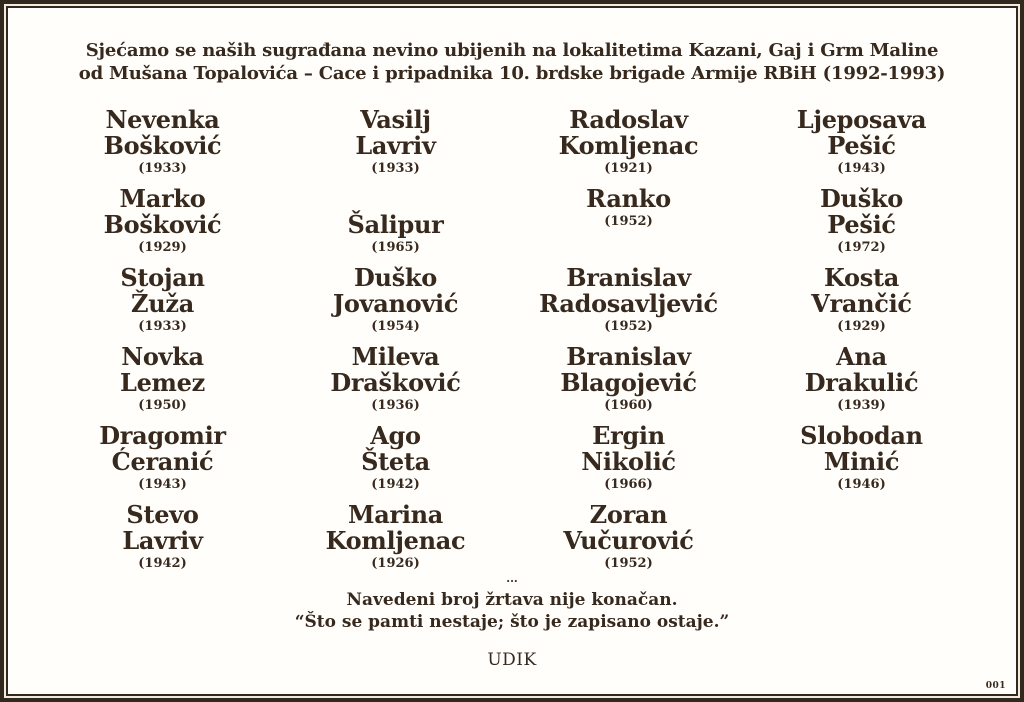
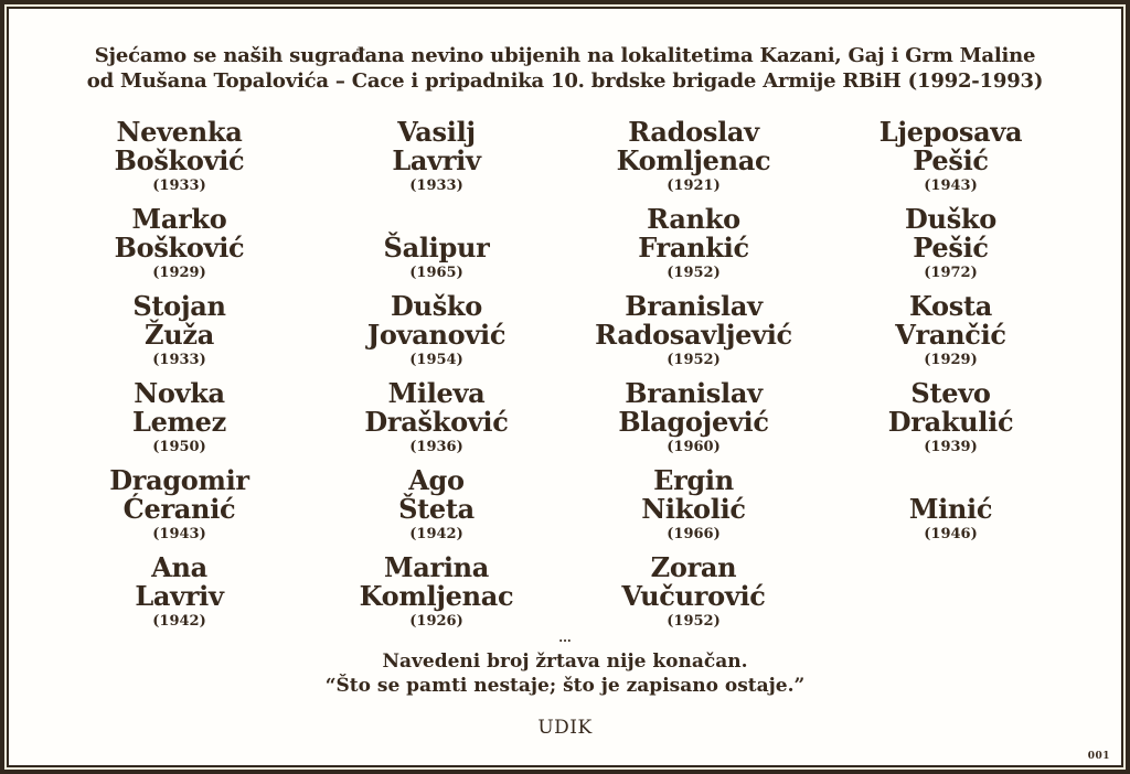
  Sjećamo se naših sugrađana nevino ubijenih na lokalitetima Kazani, Gaj i Grm Maline
  od Mušana Topalovića – Cace i pripadnika 10. brdske brigade Armije RBiH (1992-1993)
  Nevenka
  Bošković
  (1933)
  Vasilj
  Lavriv
  (1933)
  Radoslav
  Komljenac
  (1921)
  Ljeposava
  Pešić
  (1943)
  Marko
  Bošković
  (1929)
  Šalipur
  (1965)
  Ranko
+ Frankić
  (1952)
  Duško
  Pešić
  (1972)
  Stojan
  Žuža
  (1933)
  Duško
  Jovanović
  (1954)
  Branislav
  Radosavljević
  (1952)
  Kosta
  Vrančić
  (1929)
  Novka
  Lemez
  (1950)
  Mileva
  Drašković
  (1936)
  Branislav
  Blagojević
  (1960)
- Ana
+ Stevo
  Drakulić
  (1939)
  Dragomir
  Ćeranić
  (1943)
  Ago
  Šteta
  (1942)
  Ergin
  Nikolić
  (1966)
- Slobodan
  Minić
  (1946)
- Stevo
+ Ana
  Lavriv
  (1942)
  Marina
  Komljenac
  (1926)
  Zoran
  Vučurović
  (1952)
  ...
  Navedeni broj žrtava nije konačan.
  “Što se pamti nestaje; što je zapisano ostaje.”
  UDIK
  001
